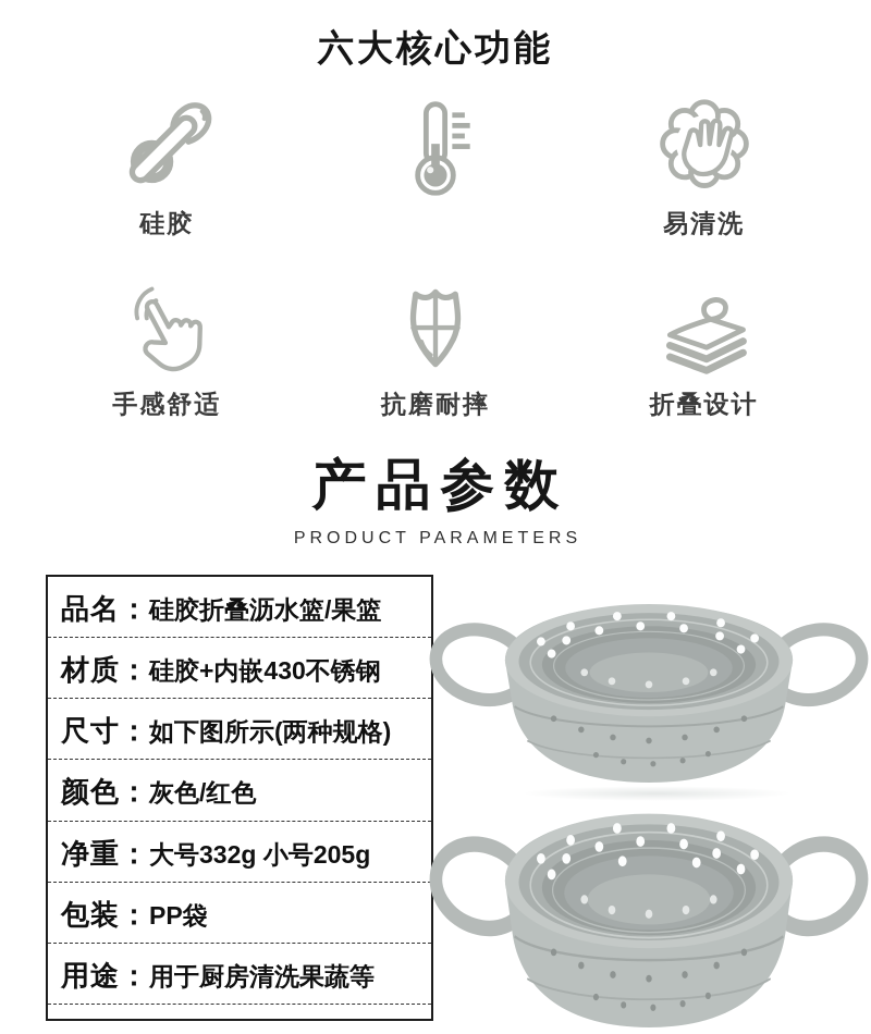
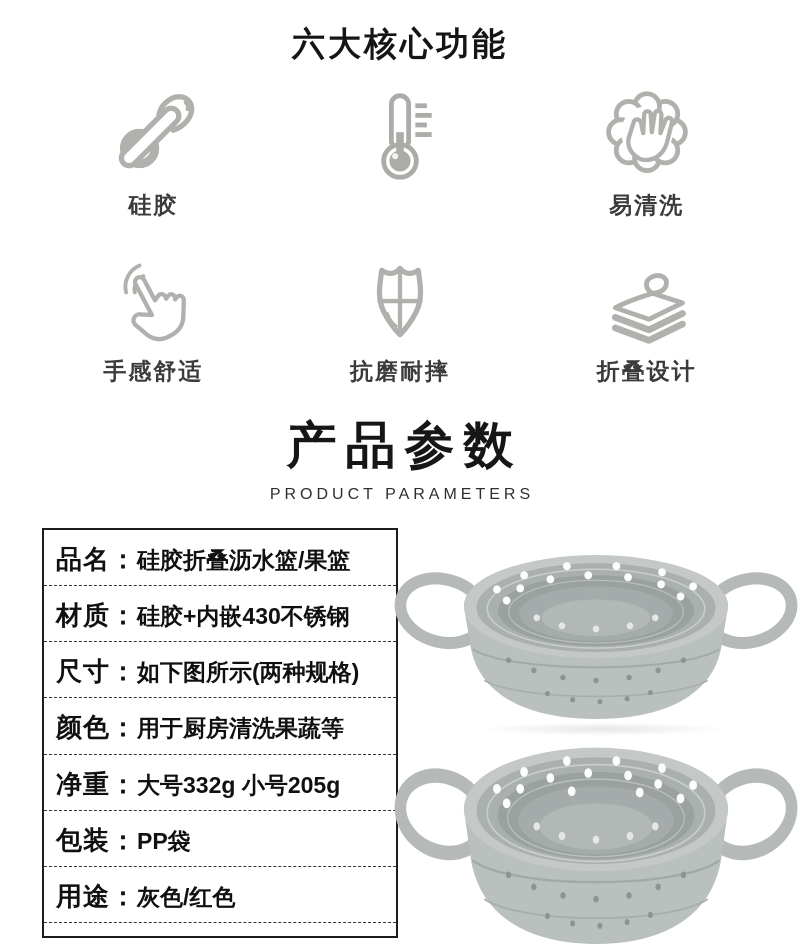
  六大核心功能
  硅胶
  易清洗
  手感舒适
  抗磨耐摔
  折叠设计
  产品参数
  PRODUCT PARAMETERS
  品名：
  硅胶折叠沥水篮/果篮
  材质：
  硅胶+内嵌430不锈钢
  尺寸：
  如下图所示(两种规格)
  颜色：
- 灰色/红色
+ 用于厨房清洗果蔬等
  净重：
  大号332g 小号205g
  包装：
  PP袋
  用途：
- 用于厨房清洗果蔬等
+ 灰色/红色
